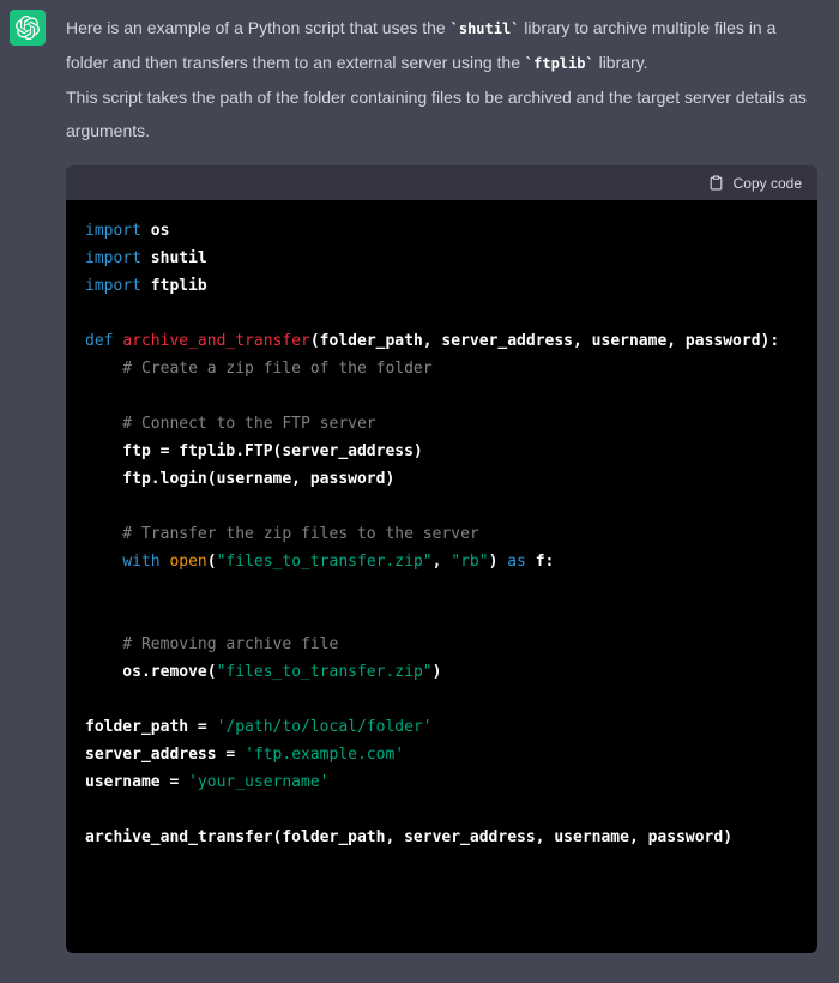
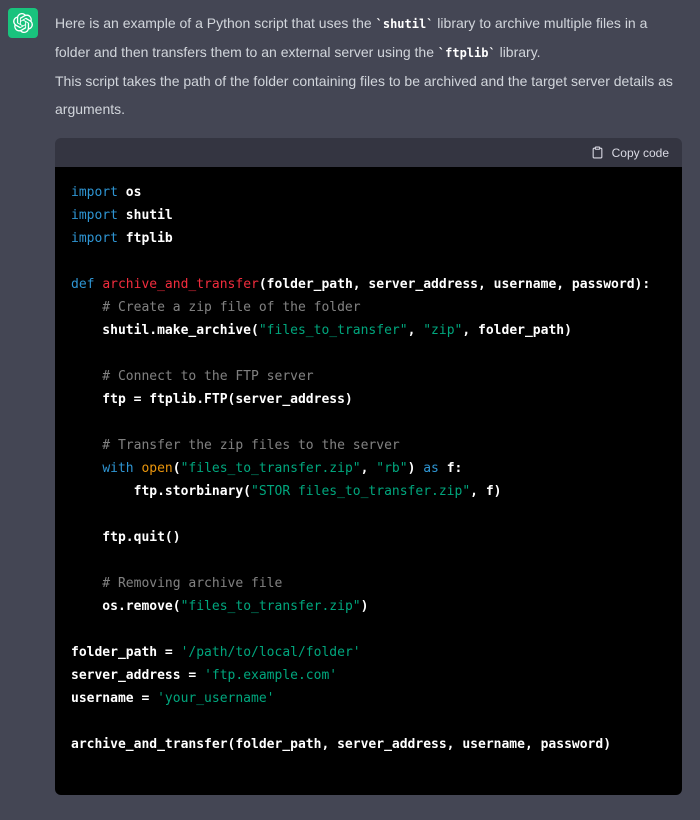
  Here is an example of a Python script that uses the `shutil` library to archive multiple files in a folder and then transfers them to an external server using the `ftplib` library.
  This script takes the path of the folder containing files to be archived and the target server details as arguments.
  Copy code
  import os
  import shutil
  import ftplib
  def archive_and_transfer(folder_path, server_address, username, password):
  # Create a zip file of the folder
+ shutil.make_archive("files_to_transfer", "zip", folder_path)
  # Connect to the FTP server
  ftp = ftplib.FTP(server_address)
- ftp.login(username, password)
  # Transfer the zip files to the server
  with open("files_to_transfer.zip", "rb") as f:
+ ftp.storbinary("STOR files_to_transfer.zip", f)
+ ftp.quit()
  # Removing archive file
  os.remove("files_to_transfer.zip")
  folder_path = '/path/to/local/folder'
  server_address = 'ftp.example.com'
  username = 'your_username'
  archive_and_transfer(folder_path, server_address, username, password)
